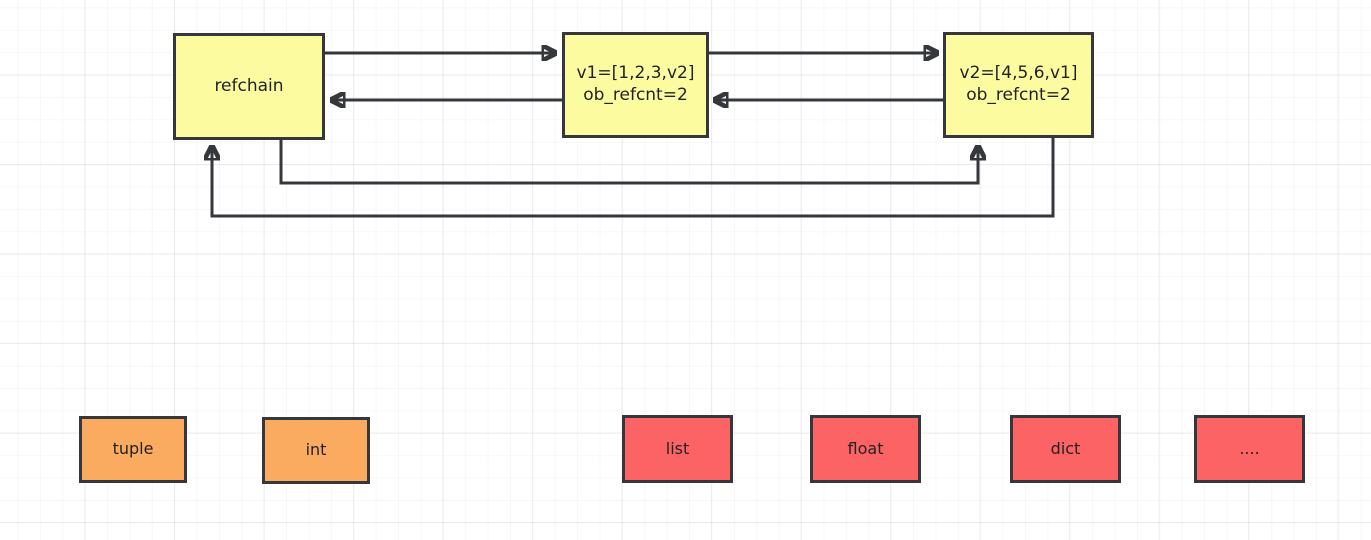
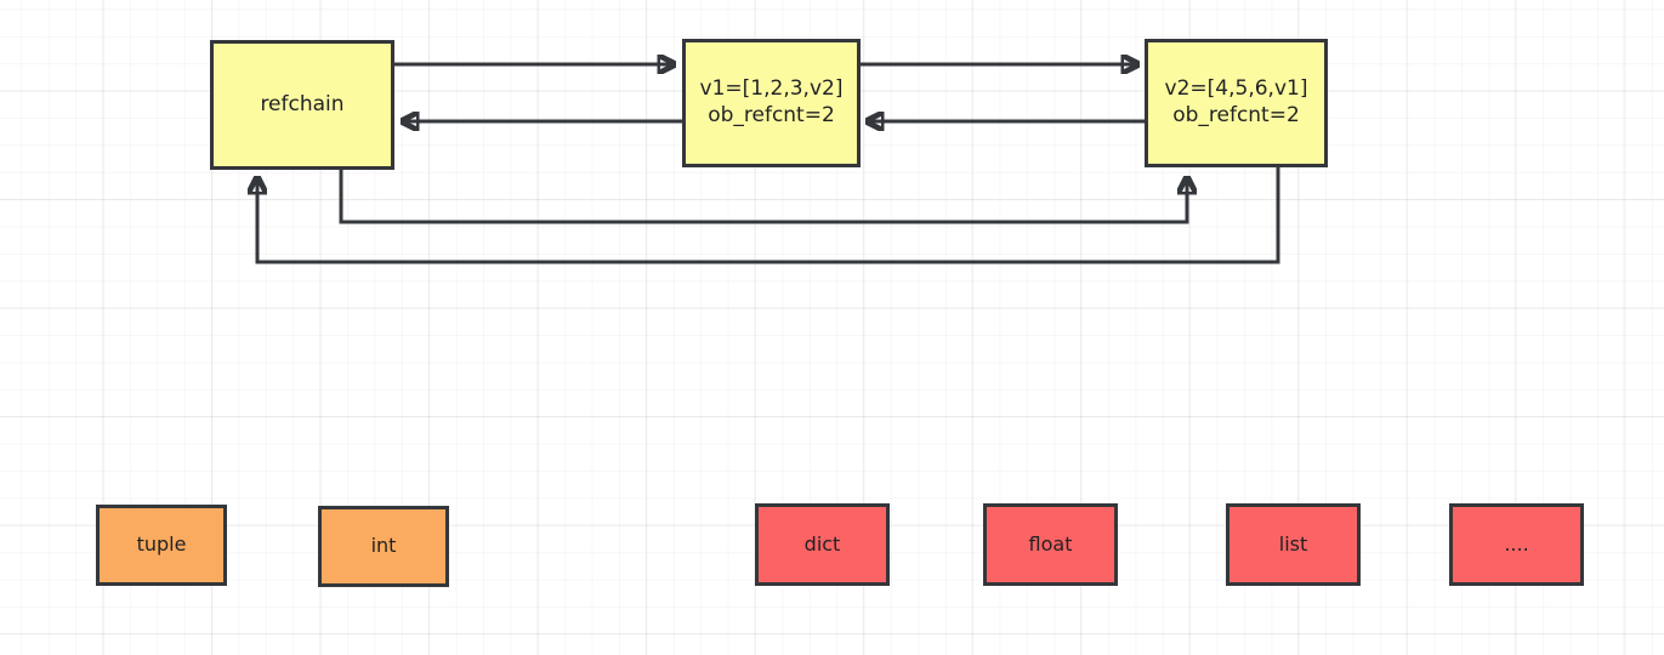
  refchain
  v1=[1,2,3,v2]
  ob_refcnt=2
  v2=[4,5,6,v1]
  ob_refcnt=2
  tuple
  int
- list
+ dict
  float
- dict
+ list
  ....
